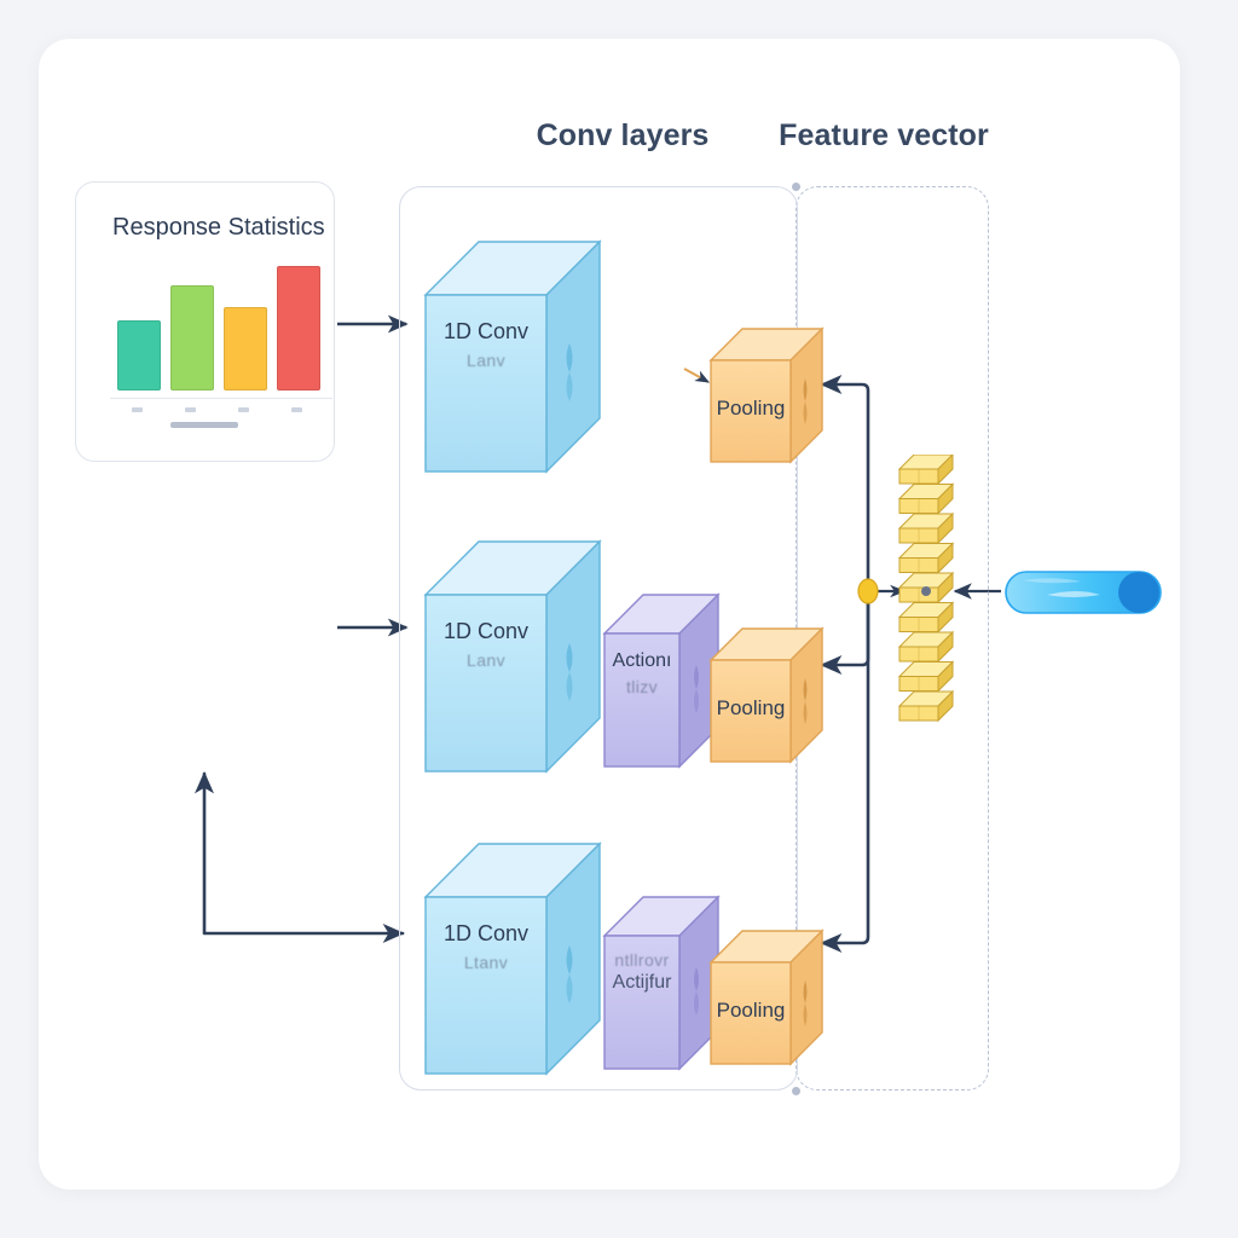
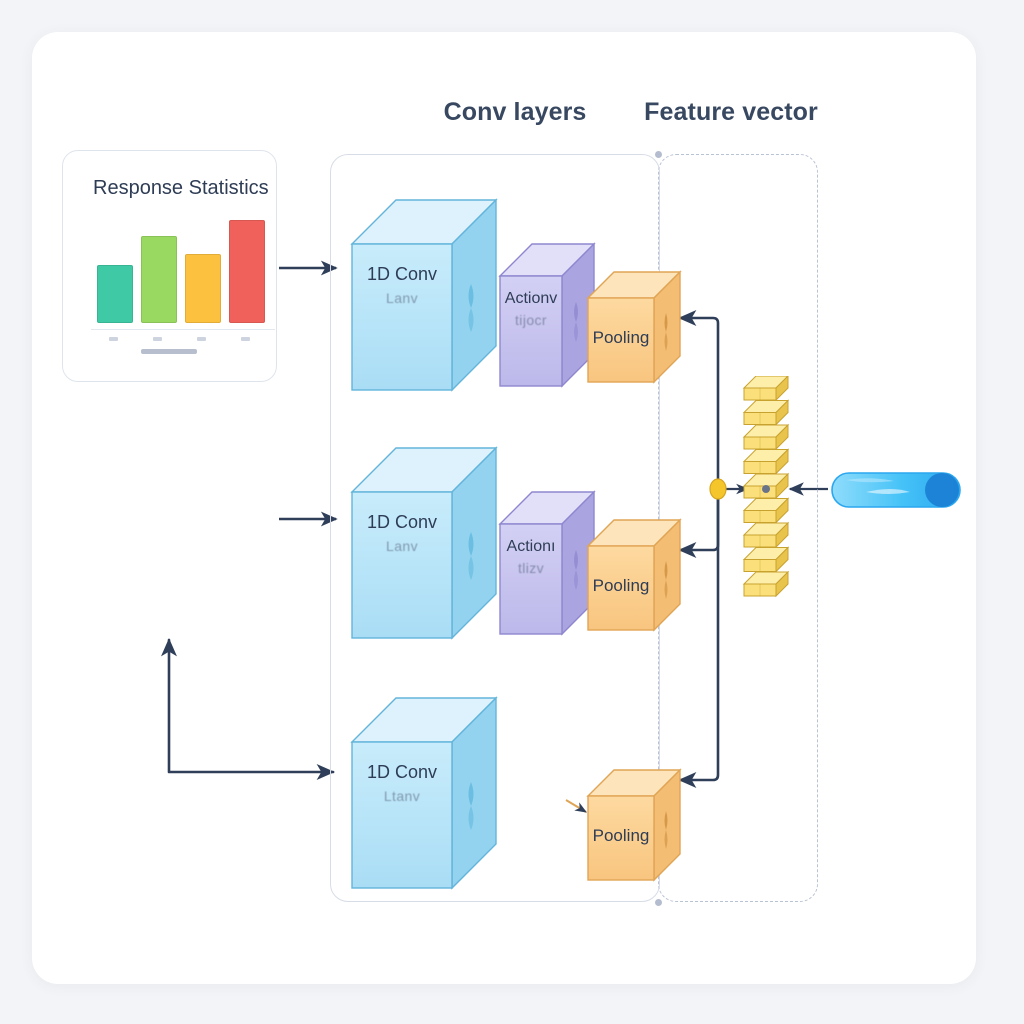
  Conv layers
  Feature vector
  Response Statistics
  1D Conv
  Lanv
+ Actionv
+ tijocr
  Pooling
  1D Conv
  Lanv
  Actionı
  tlizv
  Pooling
  1D Conv
  Ltanv
- ntllrovr
- Actijfur
  Pooling
